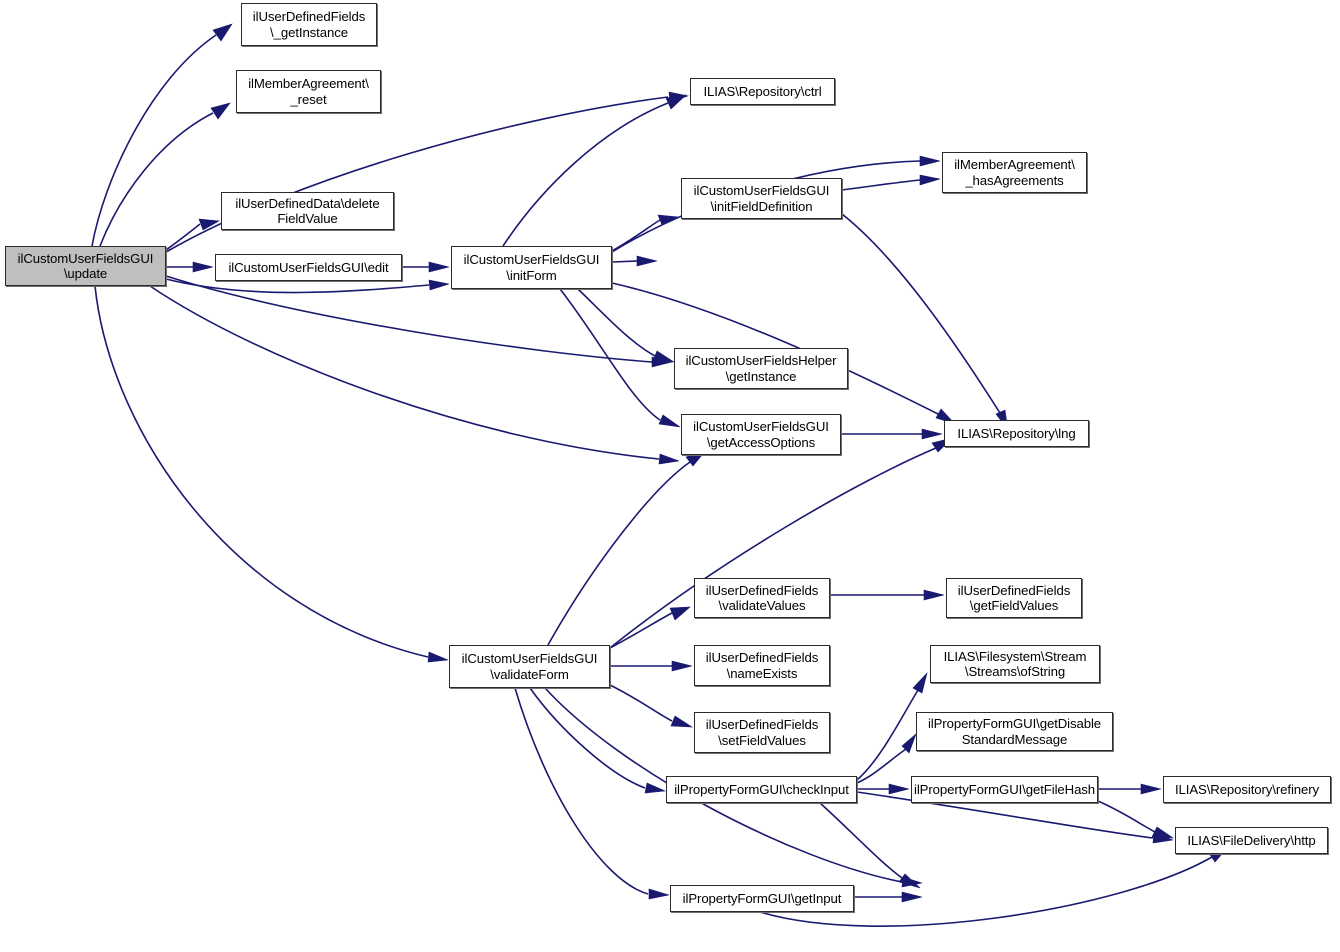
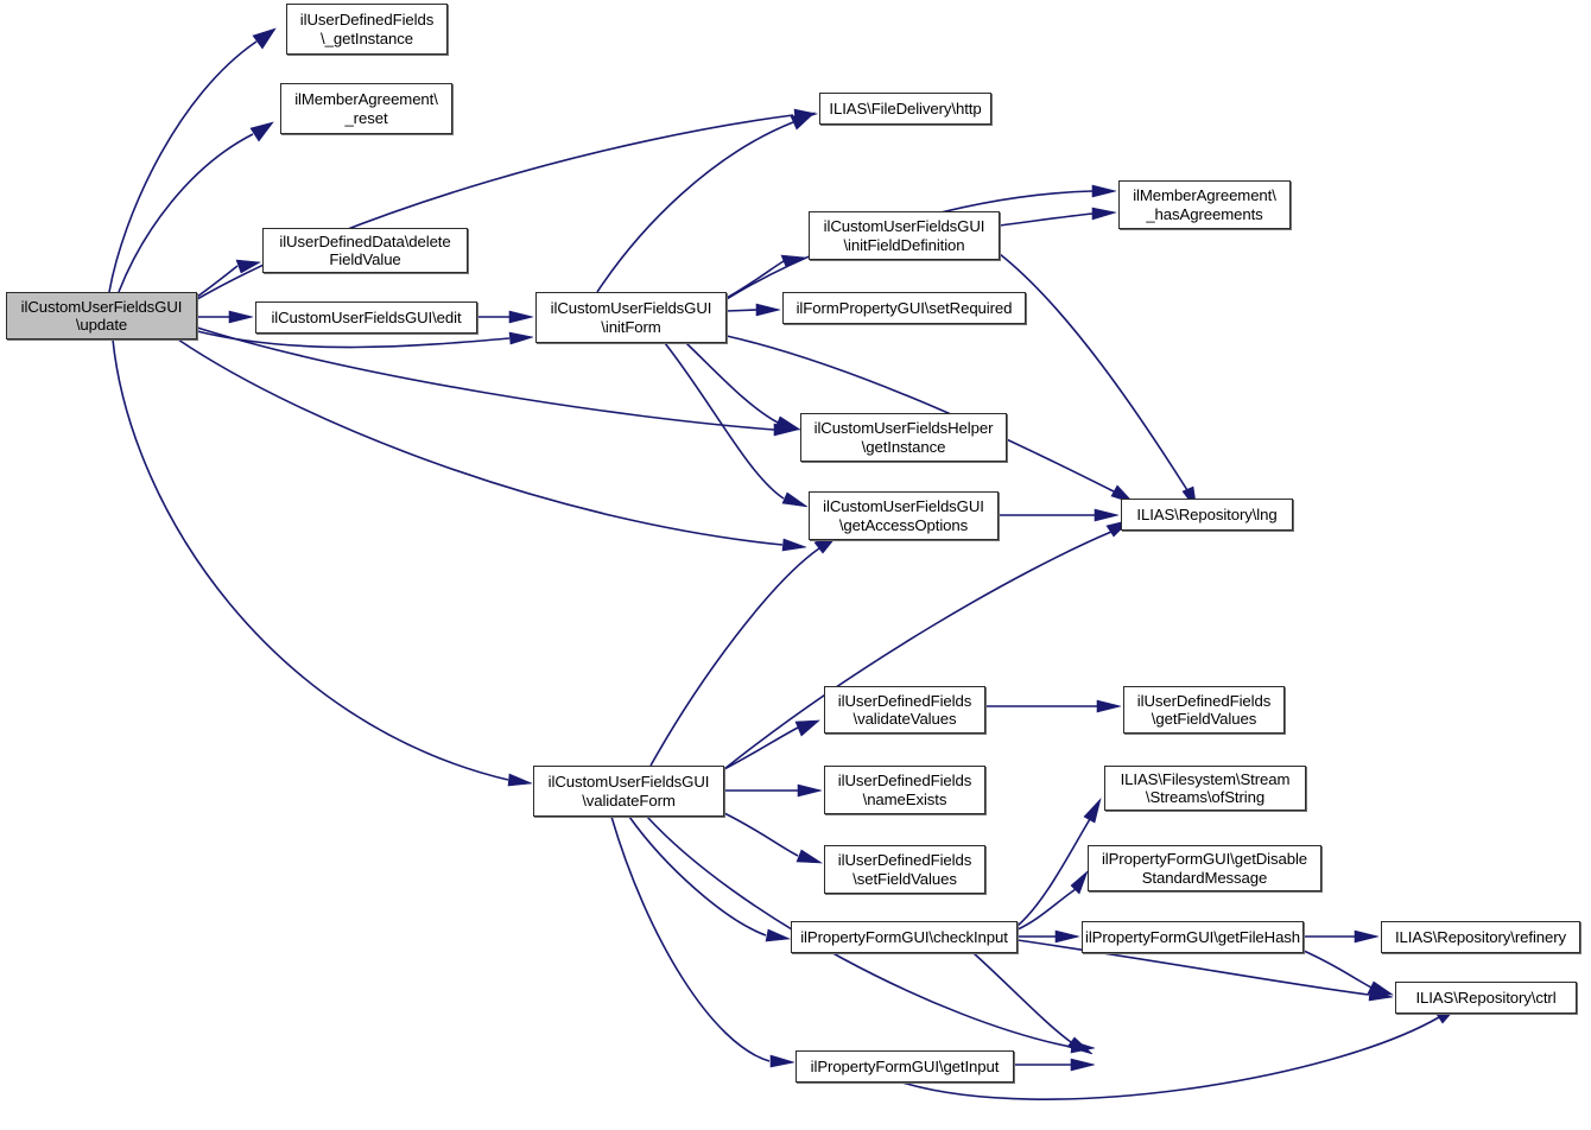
  ilCustomUserFieldsGUI
  \update
  ilUserDefinedFields
  \_getInstance
  ilMemberAgreement\
  _reset
- ILIAS\Repository\ctrl
+ ILIAS\FileDelivery\http
  ilMemberAgreement\
  _hasAgreements
  ilCustomUserFieldsGUI
  \initFieldDefinition
  ilUserDefinedData\delete
  FieldValue
  ilCustomUserFieldsGUI\edit
  ilCustomUserFieldsGUI
  \initForm
+ ilFormPropertyGUI\setRequired
  ilCustomUserFieldsHelper
  \getInstance
  ilCustomUserFieldsGUI
  \getAccessOptions
  ILIAS\Repository\lng
  ilUserDefinedFields
  \validateValues
  ilUserDefinedFields
  \getFieldValues
  ilUserDefinedFields
  \nameExists
  ILIAS\Filesystem\Stream
  \Streams\ofString
  ilCustomUserFieldsGUI
  \validateForm
  ilUserDefinedFields
  \setFieldValues
  ilPropertyFormGUI\getDisable
  StandardMessage
  ilPropertyFormGUI\checkInput
  ilPropertyFormGUI\getFileHash
  ILIAS\Repository\refinery
- ILIAS\FileDelivery\http
+ ILIAS\Repository\ctrl
  ilPropertyFormGUI\getInput
